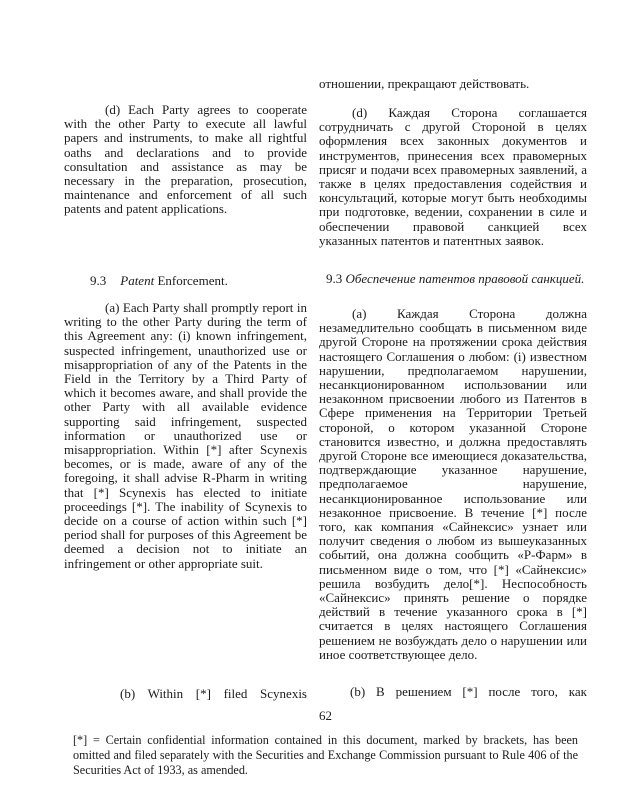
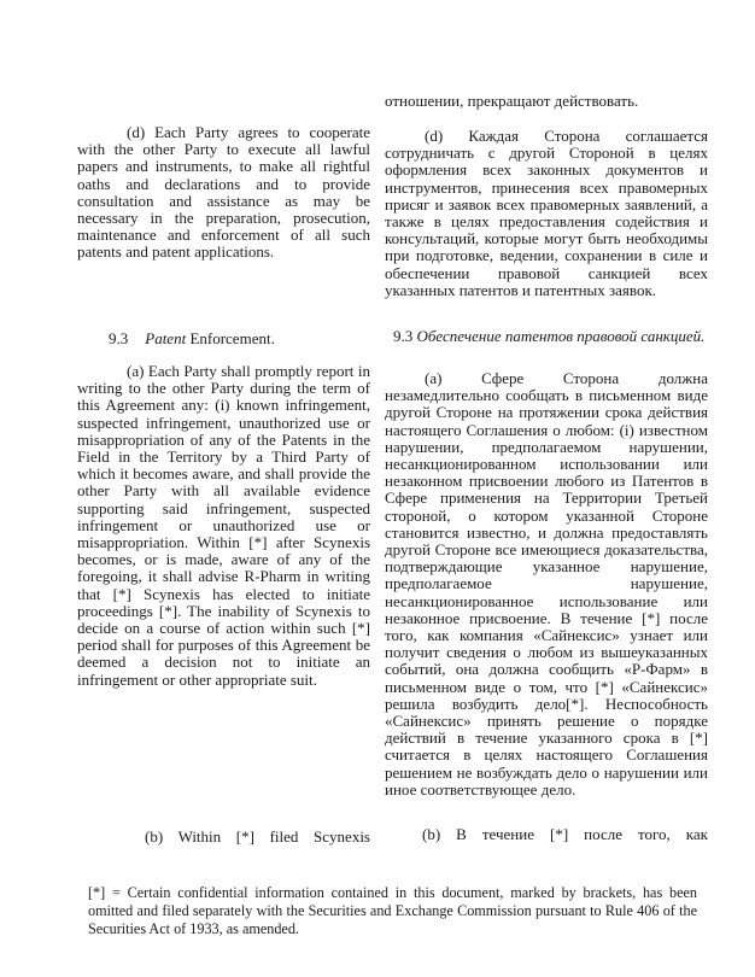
  (d) Each Party agrees to cooperate with the other Party to execute all lawful papers and instruments, to make all rightful oaths and declarations and to provide consultation and assistance as may be necessary in the preparation, prosecution, maintenance and enforcement of all such patents and patent applications.
  9.3 Patent Enforcement.
- (a) Each Party shall promptly report in writing to the other Party during the term of this Agreement any: (i) known infringement, suspected infringement, unauthorized use or misappropriation of any of the Patents in the Field in the Territory by a Third Party of which it becomes aware, and shall provide the other Party with all available evidence supporting said infringement, suspected information or unauthorized use or misappropriation. Within [*] after Scynexis becomes, or is made, aware of any of the foregoing, it shall advise R-Pharm in writing that [*] Scynexis has elected to initiate proceedings [*]. The inability of Scynexis to decide on a course of action within such [*] period shall for purposes of this Agreement be deemed a decision not to initiate an infringement or other appropriate suit.
+ (a) Each Party shall promptly report in writing to the other Party during the term of this Agreement any: (i) known infringement, suspected infringement, unauthorized use or misappropriation of any of the Patents in the Field in the Territory by a Third Party of which it becomes aware, and shall provide the other Party with all available evidence supporting said infringement, suspected infringement or unauthorized use or misappropriation. Within [*] after Scynexis becomes, or is made, aware of any of the foregoing, it shall advise R-Pharm in writing that [*] Scynexis has elected to initiate proceedings [*]. The inability of Scynexis to decide on a course of action within such [*] period shall for purposes of this Agreement be deemed a decision not to initiate an infringement or other appropriate suit.
  (b) Within [*] filed Scynexis
  отношении, прекращают действовать.
- (d) Каждая Сторона соглашается сотрудничать с другой Стороной в целях оформления всех законных документов и инструментов, принесения всех правомерных присяг и подачи всех правомерных заявлений, а также в целях предоставления содействия и консультаций, которые могут быть необходимы при подготовке, ведении, сохранении в силе и обеспечении правовой санкцией всех указанных патентов и патентных заявок.
+ (d) Каждая Сторона соглашается сотрудничать с другой Стороной в целях оформления всех законных документов и инструментов, принесения всех правомерных присяг и заявок всех правомерных заявлений, а также в целях предоставления содействия и консультаций, которые могут быть необходимы при подготовке, ведении, сохранении в силе и обеспечении правовой санкцией всех указанных патентов и патентных заявок.
  9.3 Обеспечение патентов правовой санкцией.
- (a) Каждая Сторона должна незамедлительно сообщать в письменном виде другой Стороне на протяжении срока действия настоящего Соглашения о любом: (i) известном нарушении, предполагаемом нарушении, несанкционированном использовании или незаконном присвоении любого из Патентов в Сфере применения на Территории Третьей стороной, о котором указанной Стороне становится известно, и должна предоставлять другой Стороне все имеющиеся доказательства, подтверждающие указанное нарушение, предполагаемое нарушение, несанкционированное использование или незаконное присвоение. В течение [*] после того, как компания «Сайнексис» узнает или получит сведения о любом из вышеуказанных событий, она должна сообщить «Р-Фарм» в письменном виде о том, что [*] «Сайнексис» решила возбудить дело[*]. Неспособность «Сайнексис» принять решение о порядке действий в течение указанного срока в [*] считается в целях настоящего Соглашения решением не возбуждать дело о нарушении или иное соответствующее дело.
+ (a) Сфере Сторона должна незамедлительно сообщать в письменном виде другой Стороне на протяжении срока действия настоящего Соглашения о любом: (i) известном нарушении, предполагаемом нарушении, несанкционированном использовании или незаконном присвоении любого из Патентов в Сфере применения на Территории Третьей стороной, о котором указанной Стороне становится известно, и должна предоставлять другой Стороне все имеющиеся доказательства, подтверждающие указанное нарушение, предполагаемое нарушение, несанкционированное использование или незаконное присвоение. В течение [*] после того, как компания «Сайнексис» узнает или получит сведения о любом из вышеуказанных событий, она должна сообщить «Р-Фарм» в письменном виде о том, что [*] «Сайнексис» решила возбудить дело[*]. Неспособность «Сайнексис» принять решение о порядке действий в течение указанного срока в [*] считается в целях настоящего Соглашения решением не возбуждать дело о нарушении или иное соответствующее дело.
- (b) В решением [*] после того, как
+ (b) В течение [*] после того, как
- 62
  [*] = Certain confidential information contained in this document, marked by brackets, has been omitted and filed separately with the Securities and Exchange Commission pursuant to Rule 406 of the Securities Act of 1933, as amended.
